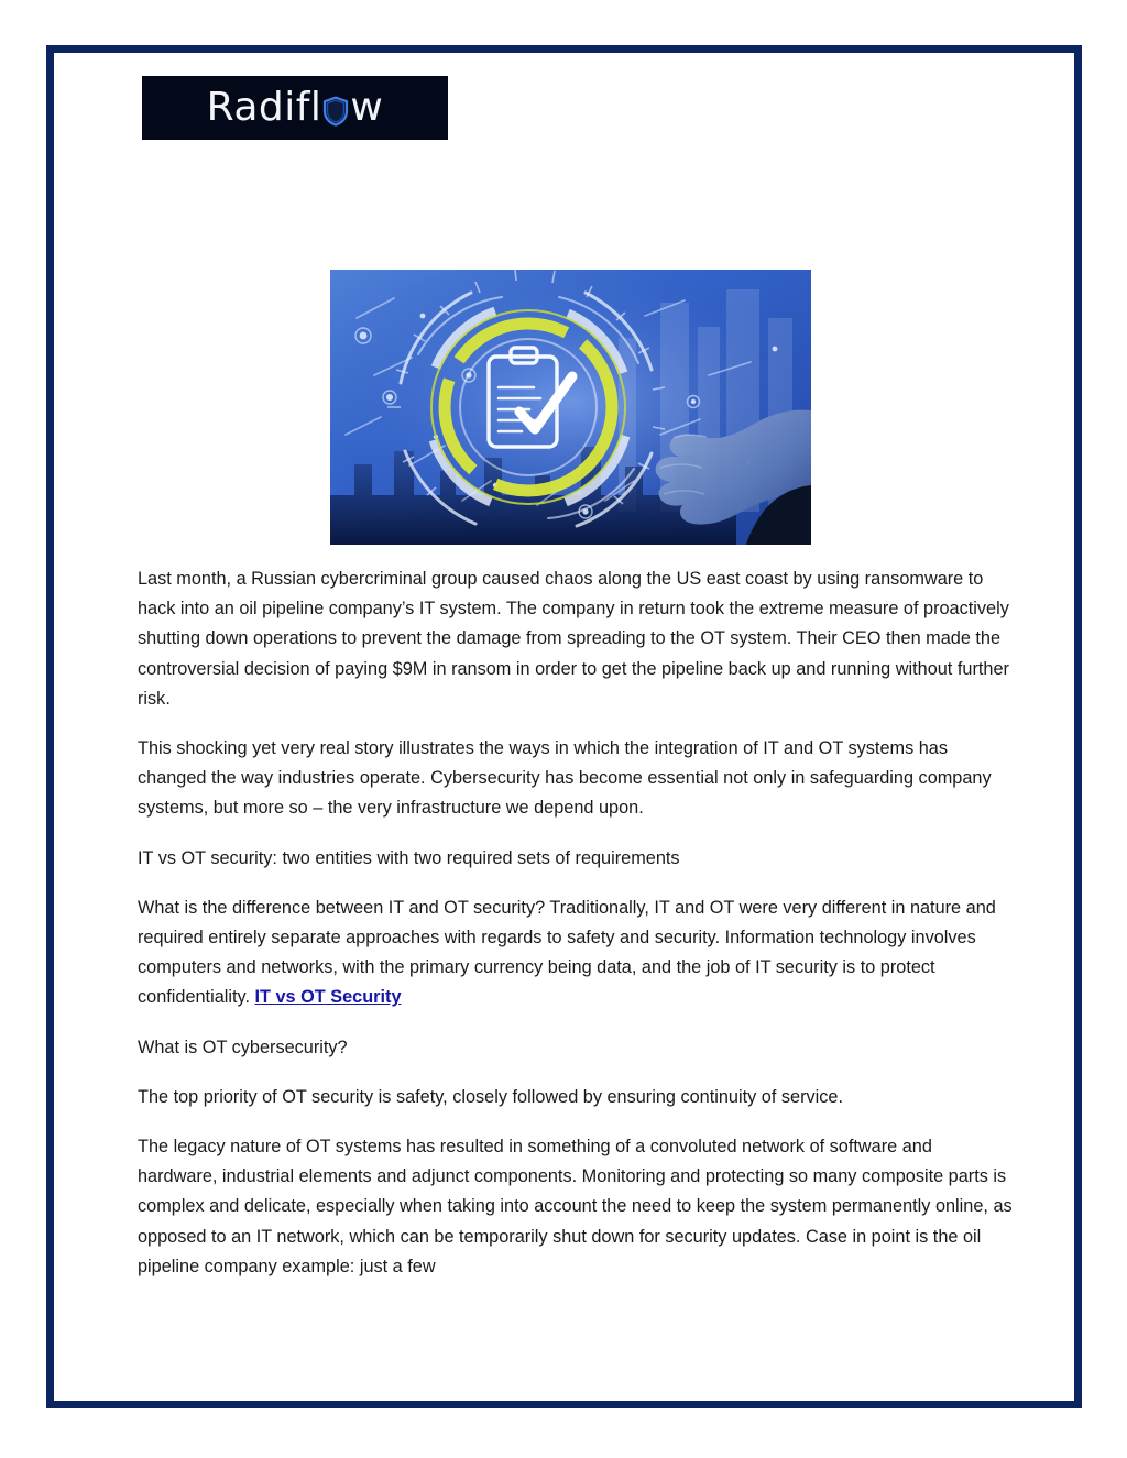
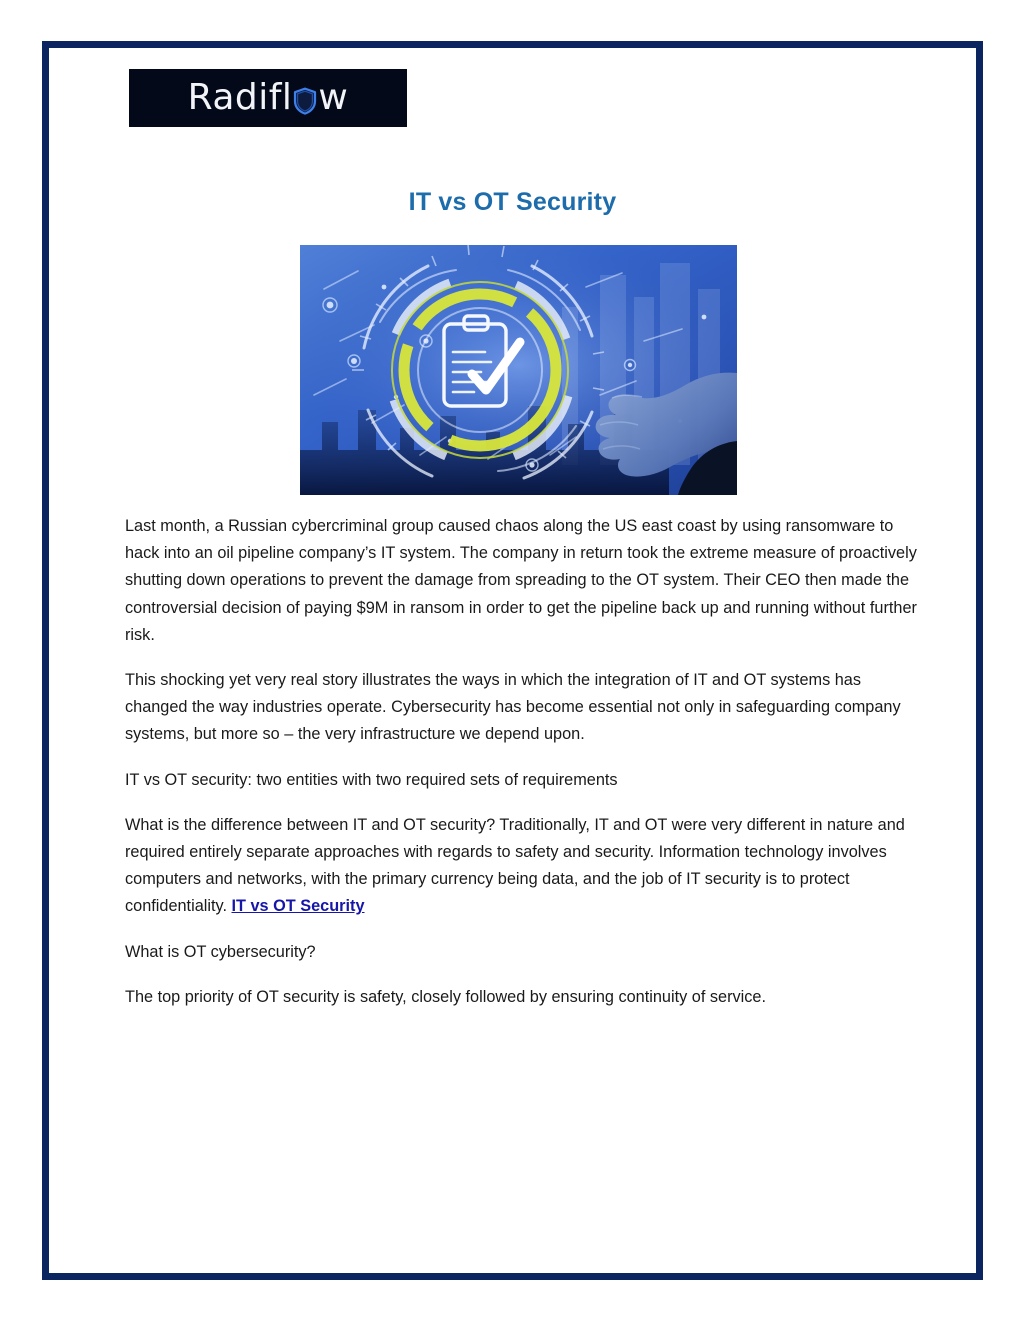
  Radifl
  w
+ IT vs OT Security
  Last month, a Russian cybercriminal group caused chaos along the US east coast by using ransomware to hack into an oil pipeline company’s IT system. The company in return took the extreme measure of proactively shutting down operations to prevent the damage from spreading to the OT system. Their CEO then made the controversial decision of paying $9M in ransom in order to get the pipeline back up and running without further risk.
  This shocking yet very real story illustrates the ways in which the integration of IT and OT systems has changed the way industries operate. Cybersecurity has become essential not only in safeguarding company systems, but more so – the very infrastructure we depend upon.
  IT vs OT security: two entities with two required sets of requirements
  What is the difference between IT and OT security? Traditionally, IT and OT were very different in nature and required entirely separate approaches with regards to safety and security. Information technology involves computers and networks, with the primary currency being data, and the job of IT security is to protect confidentiality. IT vs OT Security
  What is OT cybersecurity?
  The top priority of OT security is safety, closely followed by ensuring continuity of service.
- The legacy nature of OT systems has resulted in something of a convoluted network of software and hardware, industrial elements and adjunct components. Monitoring and protecting so many composite parts is complex and delicate, especially when taking into account the need to keep the system permanently online, as opposed to an IT network, which can be temporarily shut down for security updates. Case in point is the oil pipeline company example: just a few
